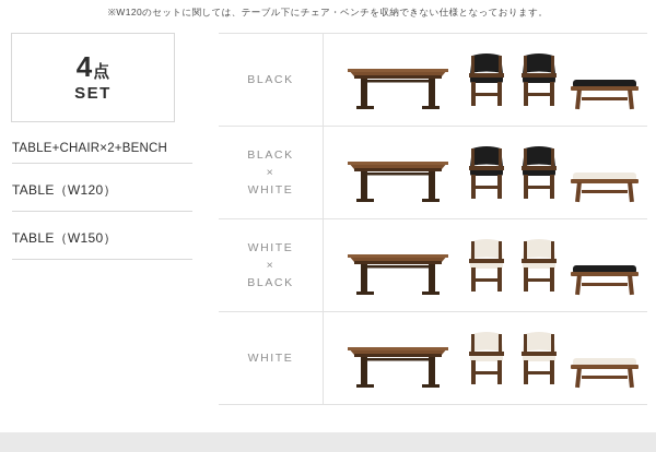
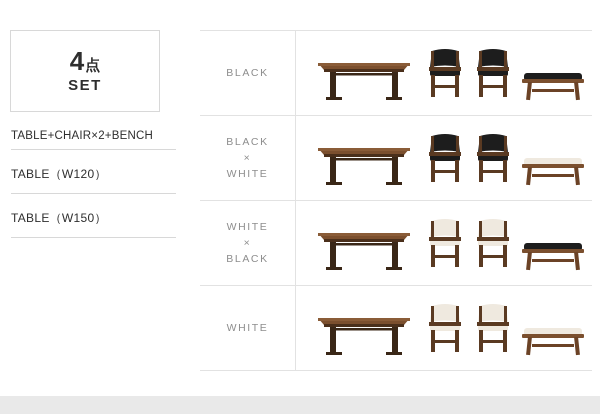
- ※W120のセットに関しては、テーブル下にチェア・ベンチを収納できない仕様となっております。
  4点
  SET
  TABLE+CHAIR×2+BENCH
  TABLE（W120）
  TABLE（W150）
  BLACK
  BLACK
  ×
  WHITE
  WHITE
  ×
  BLACK
  WHITE
